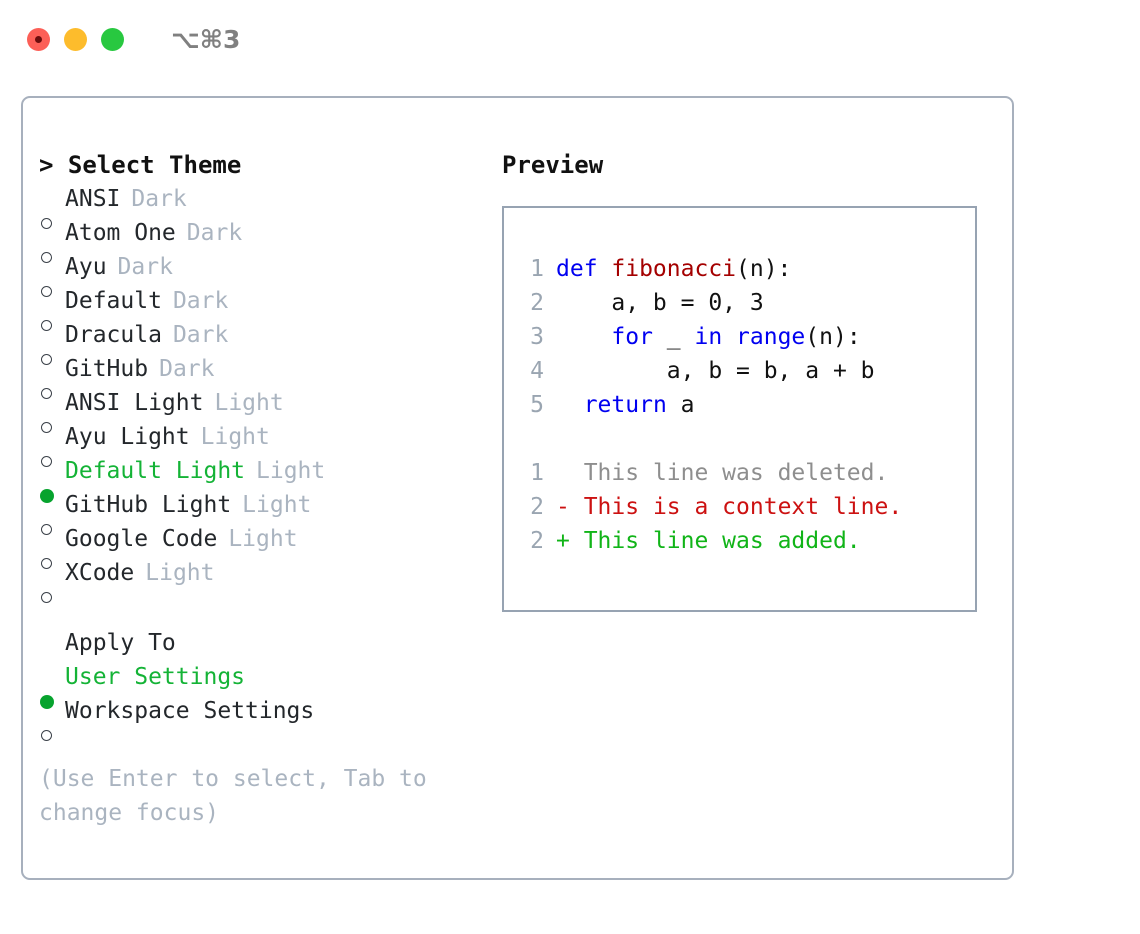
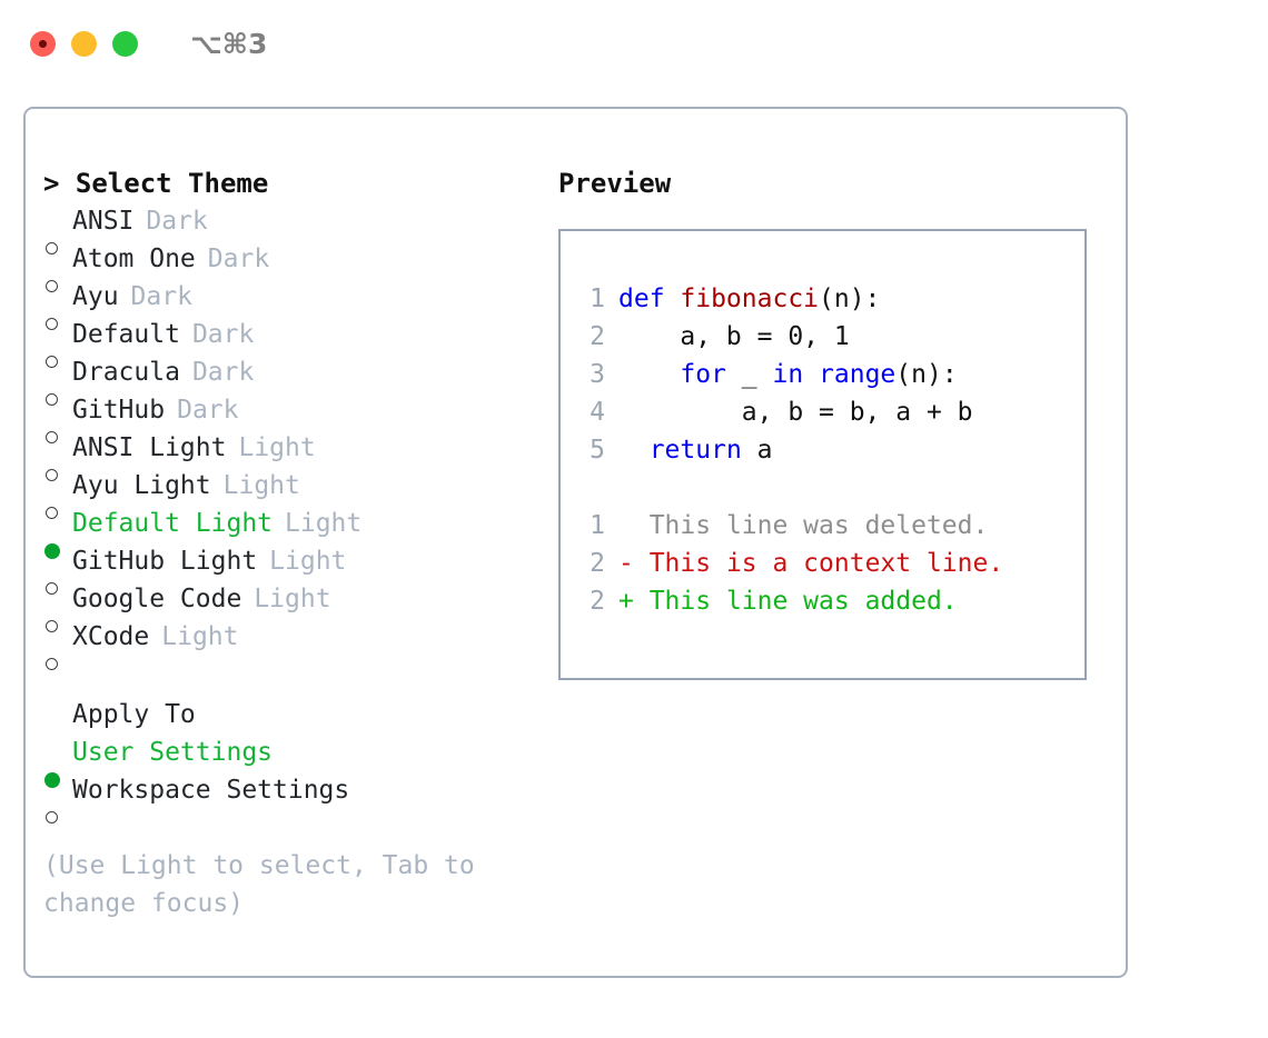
  ⌥⌘3
  > Select Theme
  ANSI
  Dark
  Atom One
  Dark
  Ayu
  Dark
  Default
  Dark
  Dracula
  Dark
  GitHub
  Dark
  ANSI Light
  Light
  Ayu Light
  Light
  Default Light
  Light
  GitHub Light
  Light
  Google Code
  Light
  XCode
  Light
  Apply To
  User Settings
  Workspace Settings
- (Use Enter to select, Tab to change focus)
+ (Use Light to select, Tab to change focus)
  Preview
  1
  def fibonacci(n):
  2
- a, b = 0, 3
+ a, b = 0, 1
  3
  for _ in range(n):
  4
  a, b = b, a + b
  5
  return a
  1
  This line was deleted.
  2
  -
  This is a context line.
  2
  +
  This line was added.
